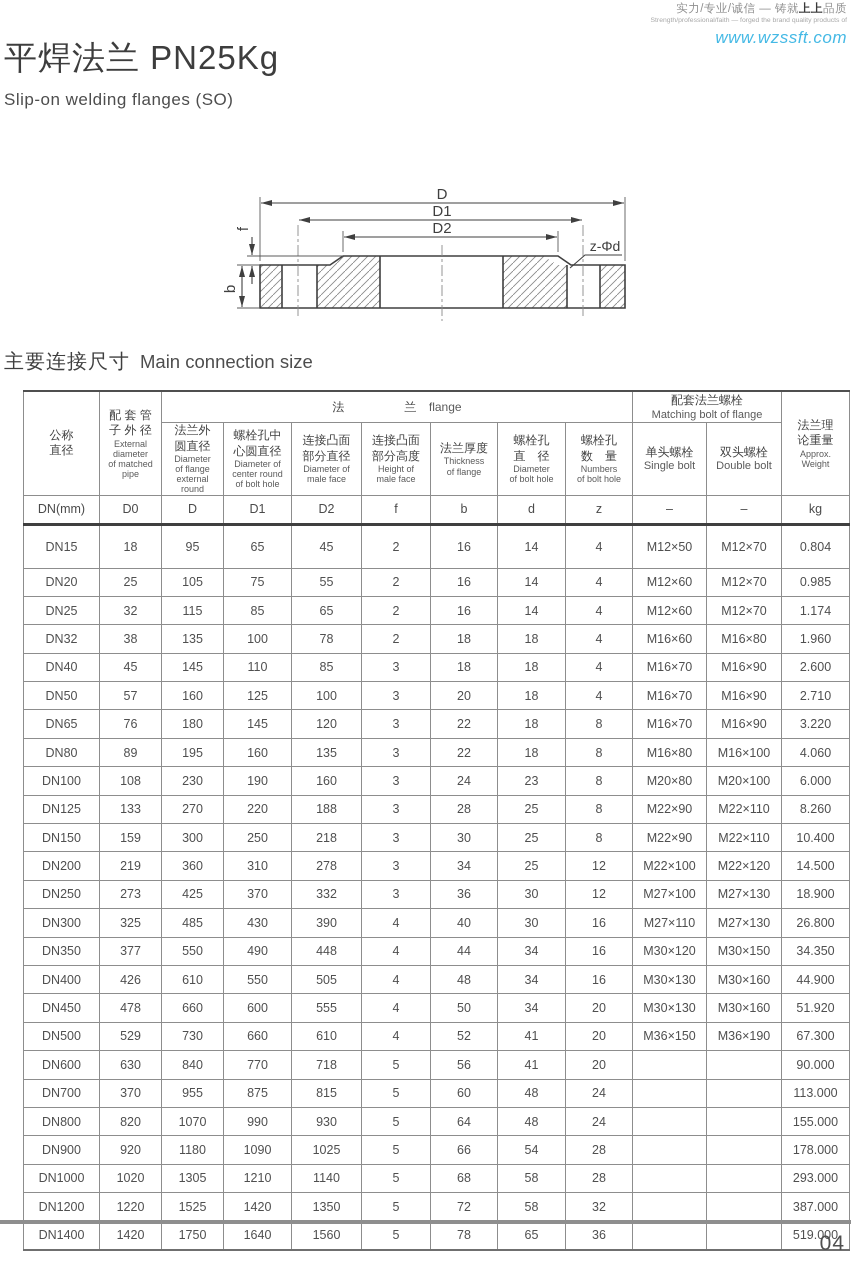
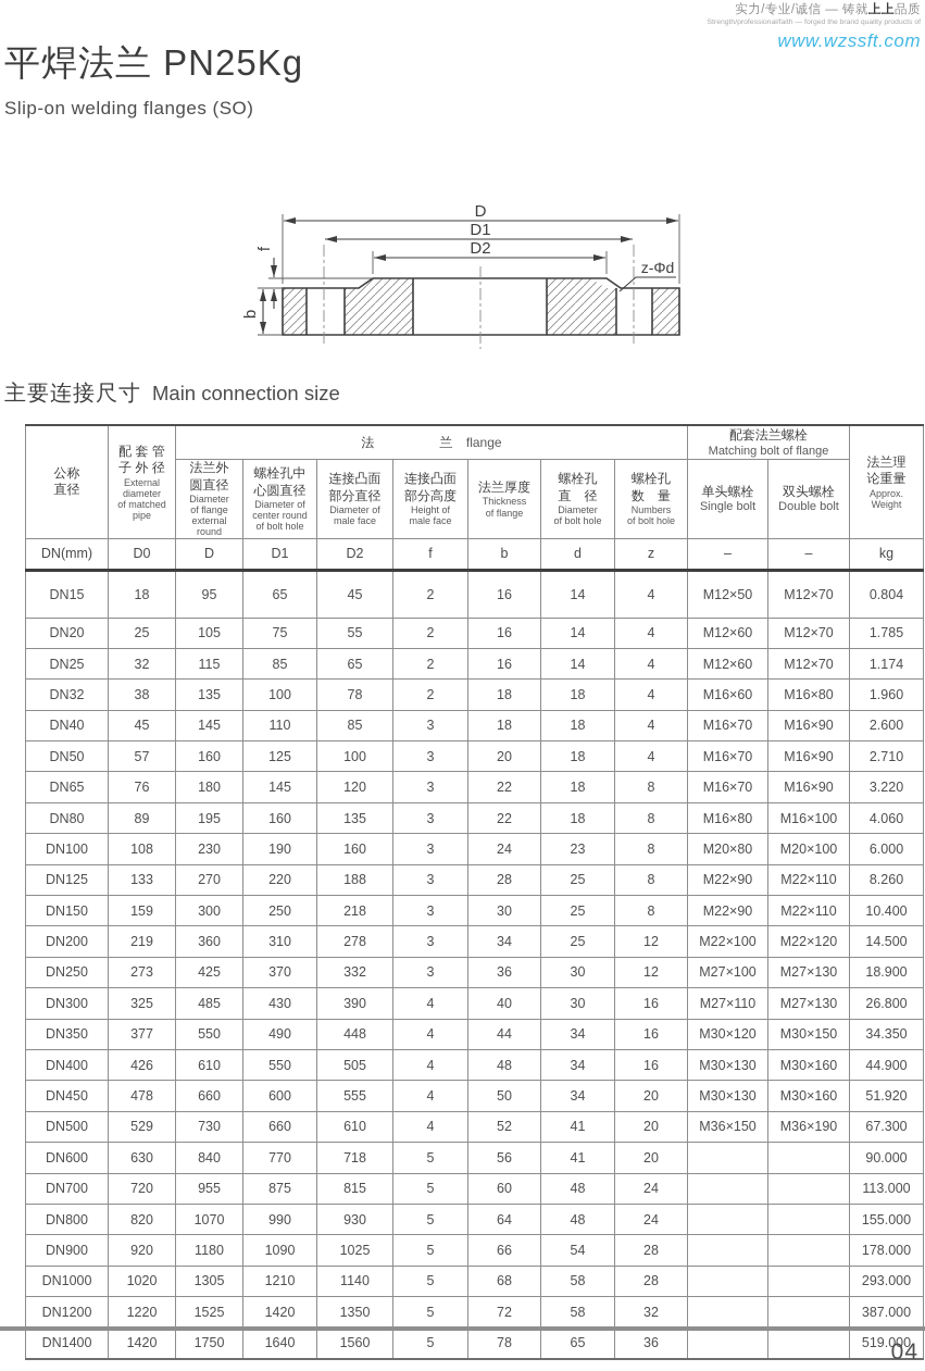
  实力/专业/诚信 — 铸就上上品质
  www.wzssft.com
  平焊法兰 PN25Kg
  Slip-on welding flanges (SO)
  D
  D1
  D2
  z-Φd
  主要连接尺寸 Main connection size
  公称 直径	配 套 管 子 外 径 External diameter of matched pipe	法 兰 flange	配套法兰螺栓 Matching bolt of flange	法兰理 论重量 Approx. Weight
  法兰外 圆直径 Diameter of flange external round	螺栓孔中 心圆直径 Diameter of center round of bolt hole	连接凸面 部分直径 Diameter of male face	连接凸面 部分高度 Height of male face	法兰厚度 Thickness of flange	螺栓孔 直 径 Diameter of bolt hole	螺栓孔 数 量 Numbers of bolt hole	单头螺栓 Single bolt	双头螺栓 Double bolt
  DN(mm)	D0	D	D1	D2	f	b	d	z	–	–	kg
  DN15	18	95	65	45	2	16	14	4	M12×50	M12×70	0.804
- DN20	25	105	75	55	2	16	14	4	M12×60	M12×70	0.985
+ DN20	25	105	75	55	2	16	14	4	M12×60	M12×70	1.785
  DN25	32	115	85	65	2	16	14	4	M12×60	M12×70	1.174
  DN32	38	135	100	78	2	18	18	4	M16×60	M16×80	1.960
  DN40	45	145	110	85	3	18	18	4	M16×70	M16×90	2.600
  DN50	57	160	125	100	3	20	18	4	M16×70	M16×90	2.710
  DN65	76	180	145	120	3	22	18	8	M16×70	M16×90	3.220
  DN80	89	195	160	135	3	22	18	8	M16×80	M16×100	4.060
  DN100	108	230	190	160	3	24	23	8	M20×80	M20×100	6.000
  DN125	133	270	220	188	3	28	25	8	M22×90	M22×110	8.260
  DN150	159	300	250	218	3	30	25	8	M22×90	M22×110	10.400
  DN200	219	360	310	278	3	34	25	12	M22×100	M22×120	14.500
  DN250	273	425	370	332	3	36	30	12	M27×100	M27×130	18.900
  DN300	325	485	430	390	4	40	30	16	M27×110	M27×130	26.800
  DN350	377	550	490	448	4	44	34	16	M30×120	M30×150	34.350
  DN400	426	610	550	505	4	48	34	16	M30×130	M30×160	44.900
  DN450	478	660	600	555	4	50	34	20	M30×130	M30×160	51.920
  DN500	529	730	660	610	4	52	41	20	M36×150	M36×190	67.300
  DN600	630	840	770	718	5	56	41	20			90.000
- DN700	370	955	875	815	5	60	48	24			113.000
+ DN700	720	955	875	815	5	60	48	24			113.000
  DN800	820	1070	990	930	5	64	48	24			155.000
  DN900	920	1180	1090	1025	5	66	54	28			178.000
  DN1000	1020	1305	1210	1140	5	68	58	28			293.000
  DN1200	1220	1525	1420	1350	5	72	58	32			387.000
  DN1400	1420	1750	1640	1560	5	78	65	36			519.000
  04
